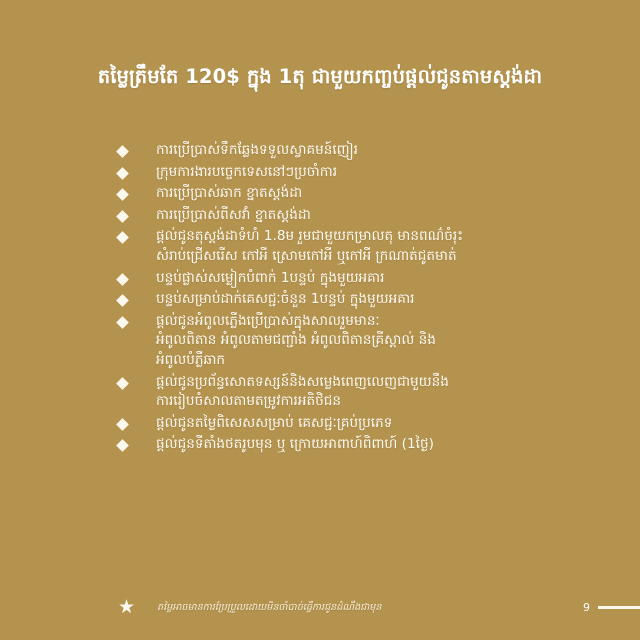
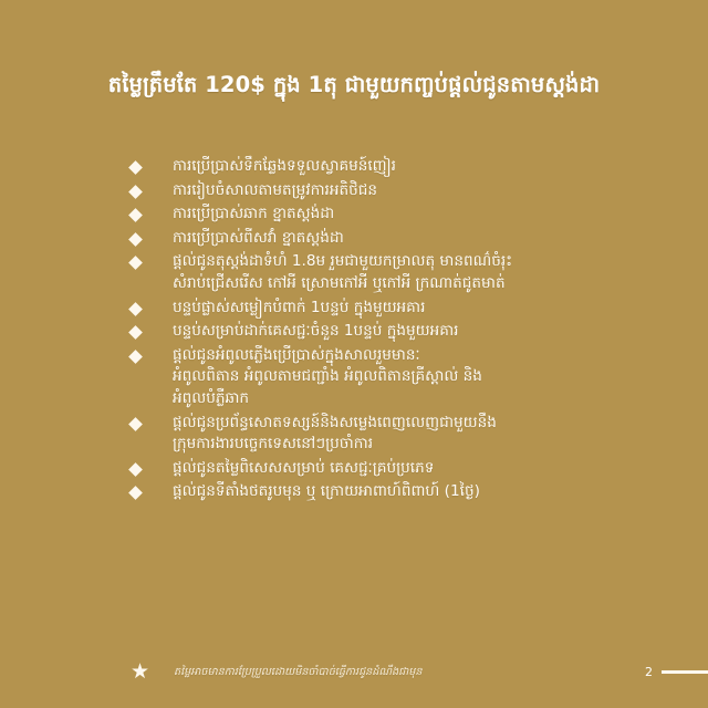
  តម្លៃត្រឹមតែ 120$ ក្នុង 1តុ ជាមួយកញ្ចប់ផ្តល់ជូនតាមស្តង់ដា
  ការប្រើប្រាស់ទឹកឆ្លែងទទួលស្វាគមន៍ញៀរ
- ក្រុមការងារបច្ចេកទេសនៅៗប្រចាំការ
+ ការរៀបចំសាលតាមតម្រូវការអតិថិជន
  ការប្រើប្រាស់ឆាក ខ្នាតស្តង់ដា
  ការប្រើប្រាស់ពីសវាំ ខ្នាតស្តង់ដា
  ផ្តល់ជូនតុស្តង់ដាទំហំ 1.8ម រួមជាមួយកម្រាលតុ មានពណ៌ចំរុះ
  សំរាប់ជ្រើសរើស កៅអី ស្រោមកៅអី ឬកៅអី ក្រណាត់ជូតមាត់
  បន្ទប់ផ្លាស់សម្លៀកបំពាក់ 1បន្ទប់ ក្នុងមួយអគារ
  បន្ទប់សម្រាប់ដាក់គេសជ្ជៈចំនួន 1បន្ទប់ ក្នុងមួយអគារ
  ផ្តល់ជូនអំពូលភ្លើងប្រើប្រាស់ក្នុងសាលរួមមានៈ
  អំពូលពិតាន អំពូលតាមជញ្ជាំង អំពូលពិតានគ្រីស្តាល់ និង
  អំពូលបំភ្លឺឆាក
  ផ្តល់ជូនប្រព័ន្ធសោតទស្សន៍និងសម្លេងពេញលេញជាមួយនឹង
- ការរៀបចំសាលតាមតម្រូវការអតិថិជន
+ ក្រុមការងារបច្ចេកទេសនៅៗប្រចាំការ
  ផ្តល់ជូនតម្លៃពិសេសសម្រាប់ គេសជ្ជៈគ្រប់ប្រភេទ
  ផ្តល់ជូនទីតាំងថតរូបមុន ឬ ក្រោយអាពាហ៍ពិពាហ៍ (1ថ្ងៃ)
  ★
  តម្លៃអាចមានការប្រែប្រួលដោយមិនចាំបាច់ធ្វើការជូនដំណឹងជាមុន
- 9
+ 2
